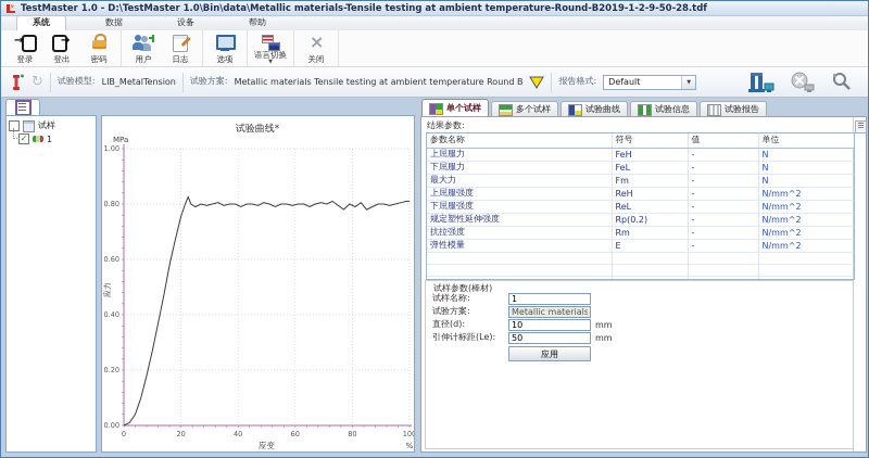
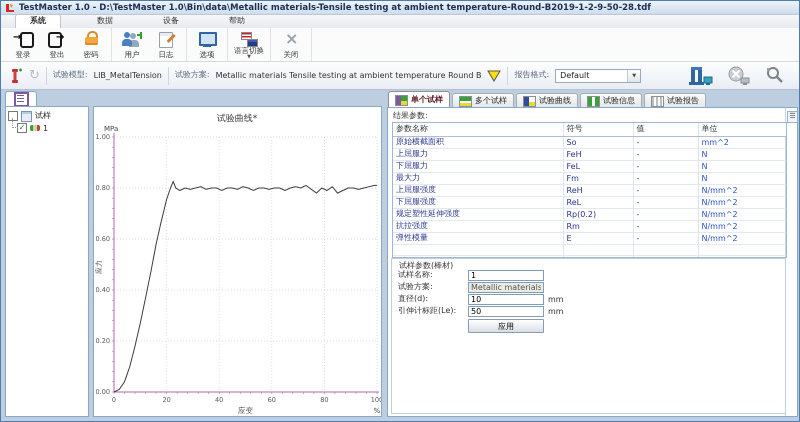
  TestMaster 1.0 - D:\TestMaster 1.0\Bin\data\Metallic materials-Tensile testing at ambient temperature-Round-B2019-1-2-9-50-28.tdf
  系统
  数据
  设备
  帮助
  登录
  登出
  密码
  用户
  日志
  选项
  语言切换
  关闭
  ↻
  试验模型:
  LIB_MetalTension
  试验方案:
  Metallic materials Tensile testing at ambient temperature Round B
  报告格式:
  Default
  试样
  ✓
  1
  试验曲线*
  MPa
  0.00
  0.20
  0.40
  0.60
  0.80
  1.00
  0
  20
  40
  60
  80
  应变
  %
  单个试样
  多个试样
  试验曲线
  试验信息
  试验报告
  结果参数:
  ☰
  参数名称	符号	值	单位
+ 原始横截面积	So	-	mm^2
  上屈服力	FeH	-	N
  下屈服力	FeL	-	N
  最大力	Fm	-	N
  上屈服强度	ReH	-	N/mm^2
  下屈服强度	ReL	-	N/mm^2
  规定塑性延伸强度	Rp(0.2)	-	N/mm^2
  抗拉强度	Rm	-	N/mm^2
  弹性模量	E	-	N/mm^2
  试样参数(棒材)
  试样名称:
  1
  试验方案:
  Metallic materials
  直径(d):
  10
  mm
  引伸计标距(Le):
  50
  mm
  应用
